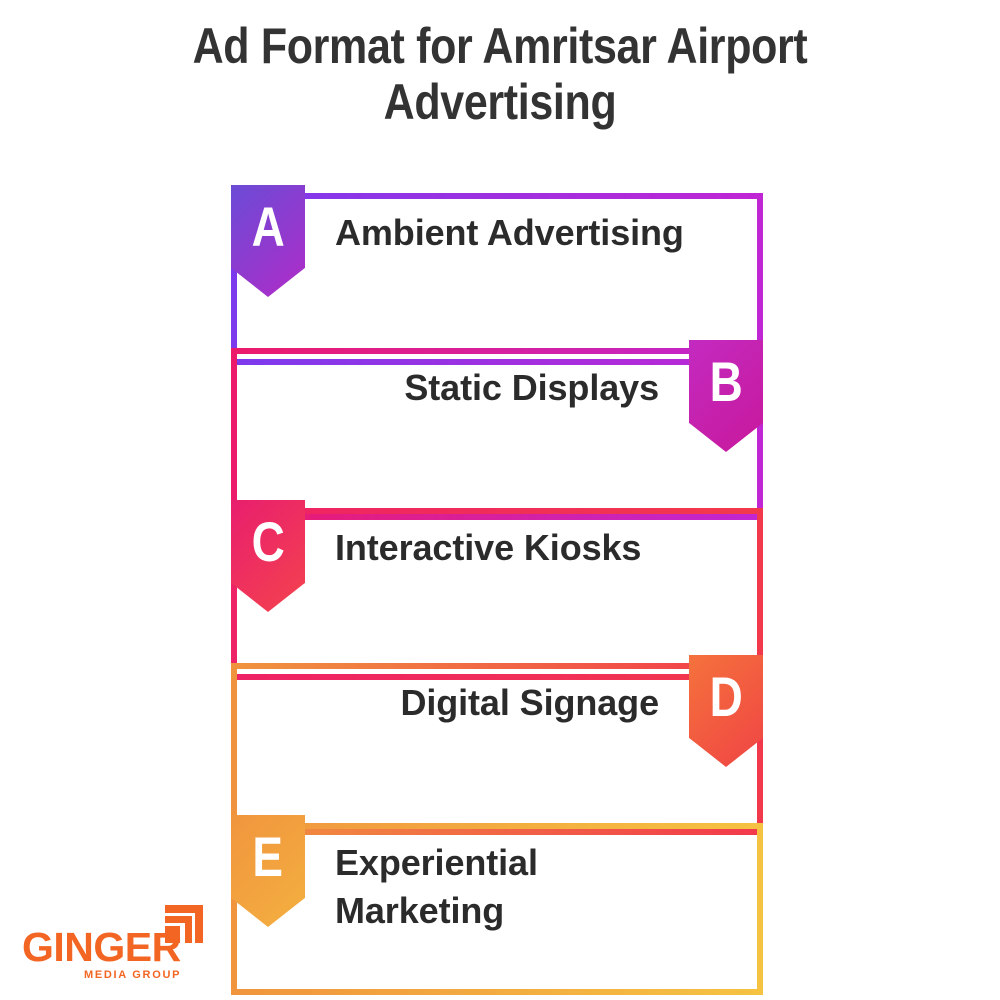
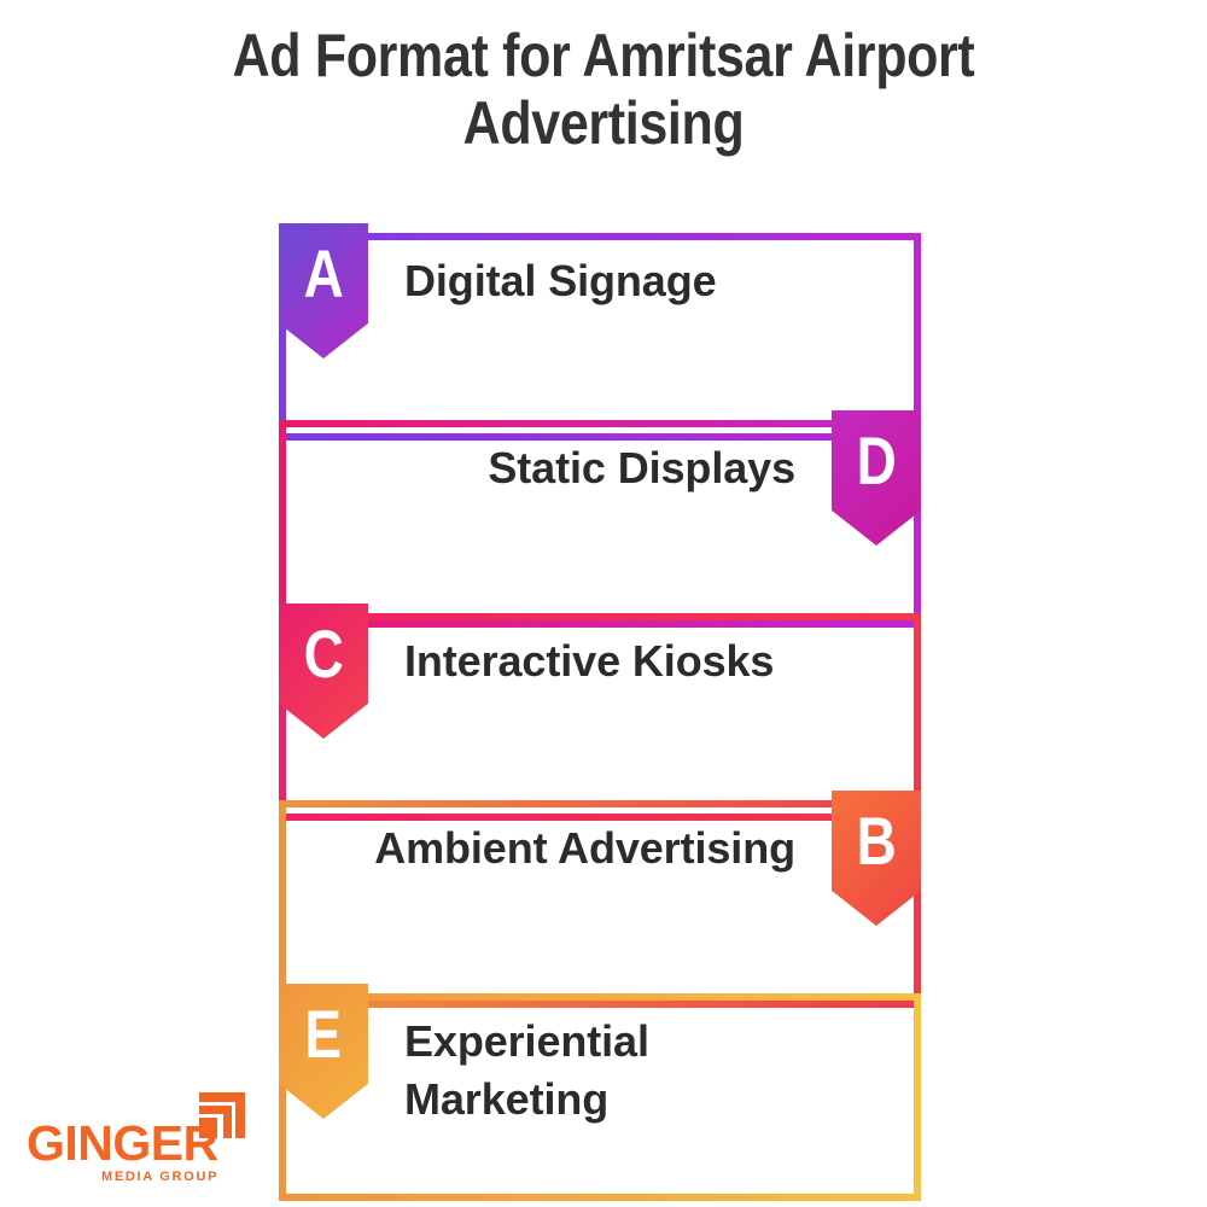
  Ad Format for Amritsar Airport
  Advertising
  A
- Ambient Advertising
+ Digital Signage
- B
+ D
  Static Displays
  C
  Interactive Kiosks
- D
+ B
- Digital Signage
+ Ambient Advertising
  E
  Experiential
  Marketing
  GINGER
  MEDIA GROUP
